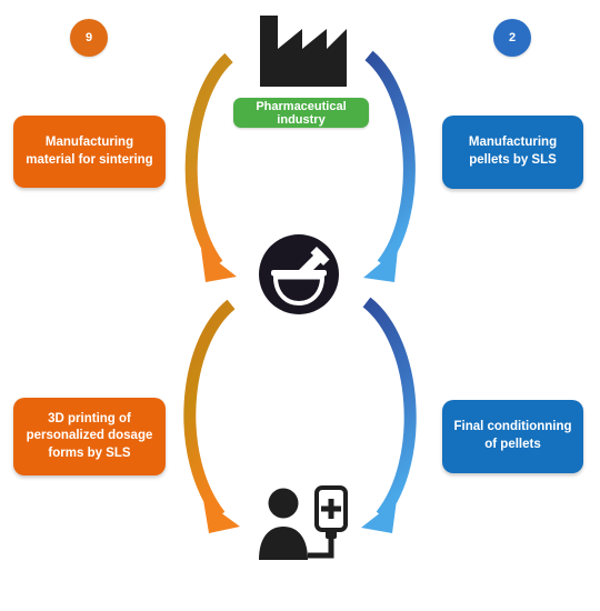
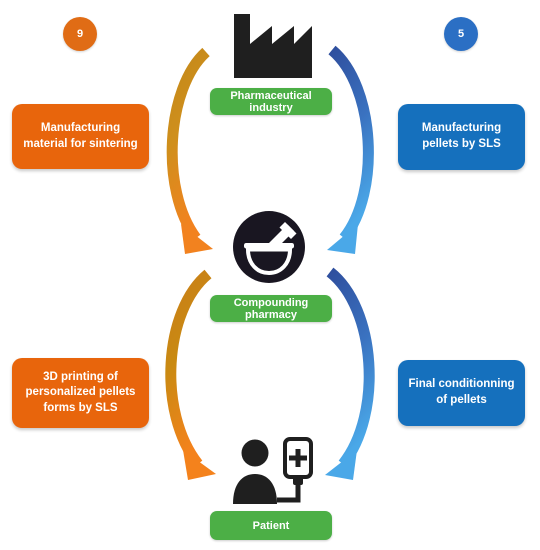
  9
- 2
+ 5
  Manufacturing material for sintering
- 3D printing of personalized dosage forms by SLS
+ 3D printing of personalized pellets forms by SLS
  Manufacturing pellets by SLS
  Final conditionning of pellets
  Pharmaceutical industry
+ Compounding pharmacy
+ Patient
